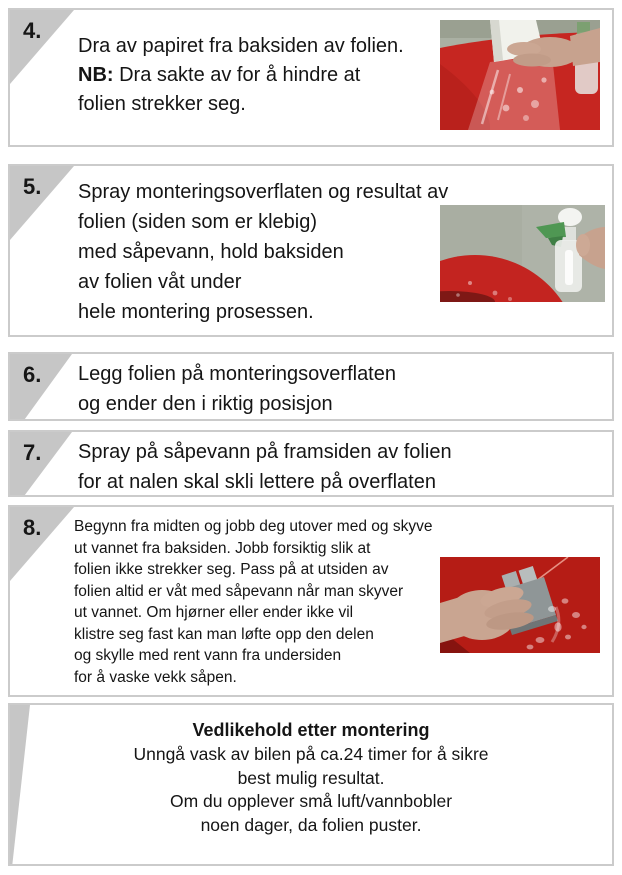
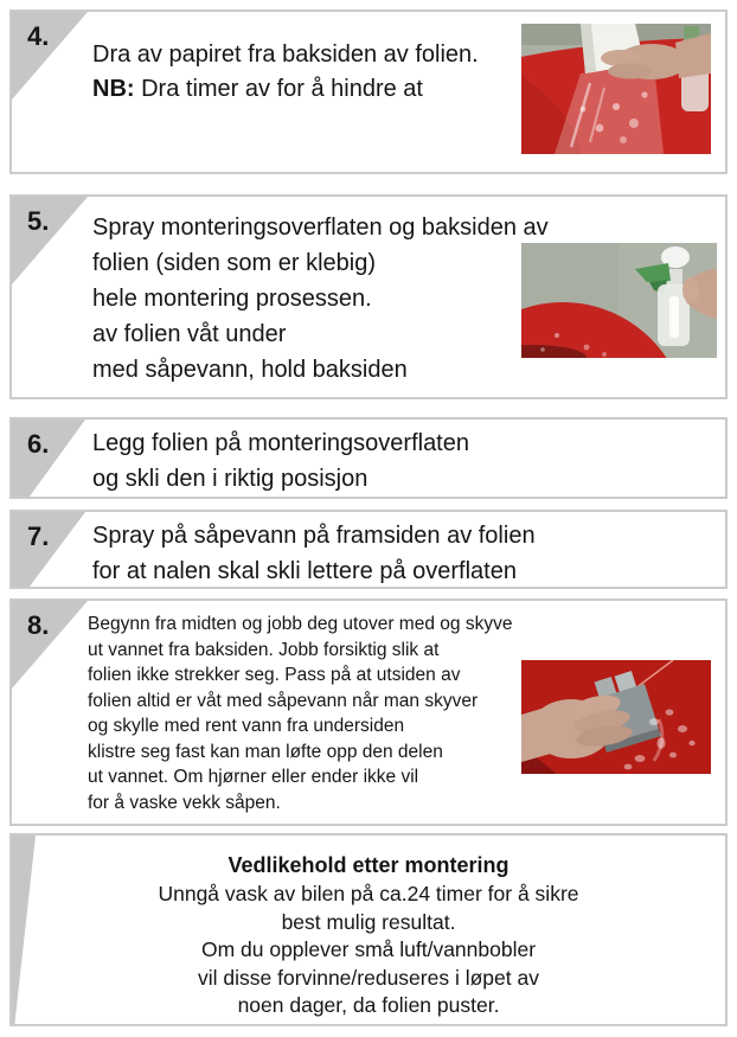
  4.
  Dra av papiret fra baksiden av folien.
- NB: Dra sakte av for å hindre at
+ NB: Dra timer av for å hindre at
- folien strekker seg.
  5.
- Spray monteringsoverflaten og resultat av
+ Spray monteringsoverflaten og baksiden av
  folien (siden som er klebig)
- med såpevann, hold baksiden
+ hele montering prosessen.
  av folien våt under
- hele montering prosessen.
+ med såpevann, hold baksiden
  6.
  Legg folien på monteringsoverflaten
- og ender den i riktig posisjon
+ og skli den i riktig posisjon
  7.
  Spray på såpevann på framsiden av folien
  for at nalen skal skli lettere på overflaten
  8.
  Begynn fra midten og jobb deg utover med og skyve
  ut vannet fra baksiden. Jobb forsiktig slik at
  folien ikke strekker seg. Pass på at utsiden av
  folien altid er våt med såpevann når man skyver
- ut vannet. Om hjørner eller ender ikke vil
+ og skylle med rent vann fra undersiden
  klistre seg fast kan man løfte opp den delen
- og skylle med rent vann fra undersiden
+ ut vannet. Om hjørner eller ender ikke vil
  for å vaske vekk såpen.
  Vedlikehold etter montering
  Unngå vask av bilen på ca.24 timer for å sikre
  best mulig resultat.
  Om du opplever små luft/vannbobler
+ vil disse forvinne/reduseres i løpet av
  noen dager, da folien puster.
